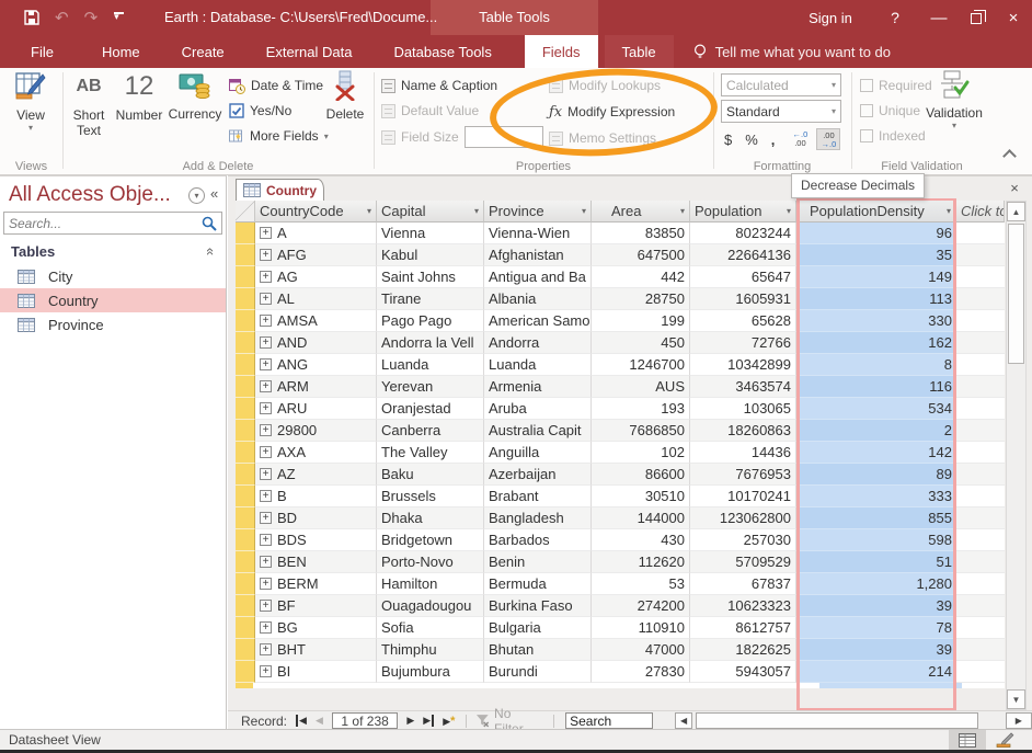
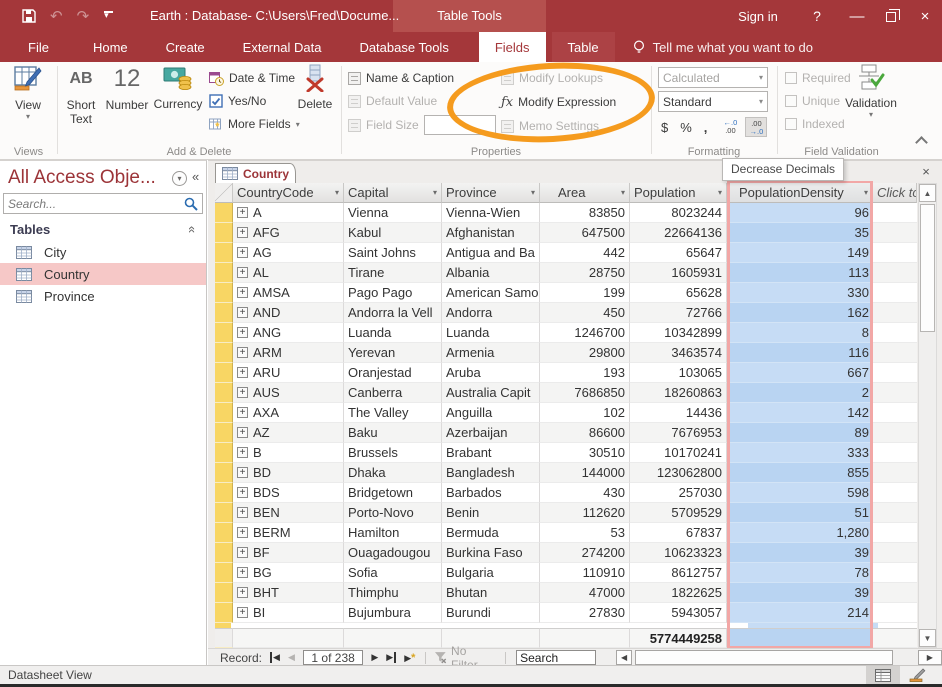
  Table Tools
  ↶
  ↷
  Earth : Database- C:\Users\Fred\Docume...
  Sign in
  ?
  —
  ×
  File
  Home
  Create
  External Data
  Database Tools
  Fields
  Table
  Tell me what you want to do
  View
  ▾
  Views
  AB
  Short
  Text
  12
  Number
  Currency
  Date & Time
  Yes/No
  More Fields
  ▾
  Delete
  Add & Delete
  Name & Caption
  Default Value
  Field Size
  Modify Lookups
  ƒx
  Modify Expression
  Memo Settings
  Properties
  Calculated
  ▾
  Standard
  ▾
  $
  %
  ,
  ←.0
  .00
  .00
  →.0
  Formatting
  Required
  Unique
  Indexed
  Validation
  ▾
  Field Validation
  Decrease Decimals
  All Access Obje...
  ▾
  «
  Search...
  Tables
  City
  Country
  Province
  Country
  ×
  CountryCode
  ▾
  Capital
  ▾
  Province
  ▾
  Area
  ▾
  Population
  ▾
  PopulationDensity
  ▾
  +
  A
  Vienna
  Vienna-Wien
  83850
  8023244
  96
  +
  AFG
  Kabul
  Afghanistan
  647500
  22664136
  35
  +
  AG
  Saint Johns
  Antigua and Ba
  442
  65647
  149
  +
  AL
  Tirane
  Albania
  28750
  1605931
  113
  +
  AMSA
  Pago Pago
  American Samo
  199
  65628
  330
  +
  AND
  Andorra la Vell
  Andorra
  450
  72766
  162
  +
  ANG
  Luanda
  Luanda
  1246700
  10342899
  8
  +
  ARM
  Yerevan
  Armenia
- AUS
+ 29800
  3463574
  116
  +
  ARU
  Oranjestad
  Aruba
  193
  103065
- 534
+ 667
  +
- 29800
+ AUS
  Canberra
  Australia Capit
  7686850
  18260863
  2
  +
  AXA
  The Valley
  Anguilla
  102
  14436
  142
  +
  AZ
  Baku
  Azerbaijan
  86600
  7676953
  89
  +
  B
  Brussels
  Brabant
  30510
  10170241
  333
  +
  BD
  Dhaka
  Bangladesh
  144000
  123062800
  855
  +
  BDS
  Bridgetown
  Barbados
  430
  257030
  598
  +
  BEN
  Porto-Novo
  Benin
  112620
  5709529
  51
  +
  BERM
  Hamilton
  Bermuda
  53
  67837
  1,280
  +
  BF
  Ouagadougou
  Burkina Faso
  274200
  10623323
  39
  +
  BG
  Sofia
  Bulgaria
  110910
  8612757
  78
  +
  BHT
  Thimphu
  Bhutan
  47000
  1822625
  39
  +
  BI
  Bujumbura
  Burundi
  27830
  5943057
  214
+ 5774449258
  ▲
  ▼
  Record:
  ◀
  ◀
  1 of 238
  ▶
  ▶
  ▶*
  Search
  ◀
  ▶
  Datasheet View
